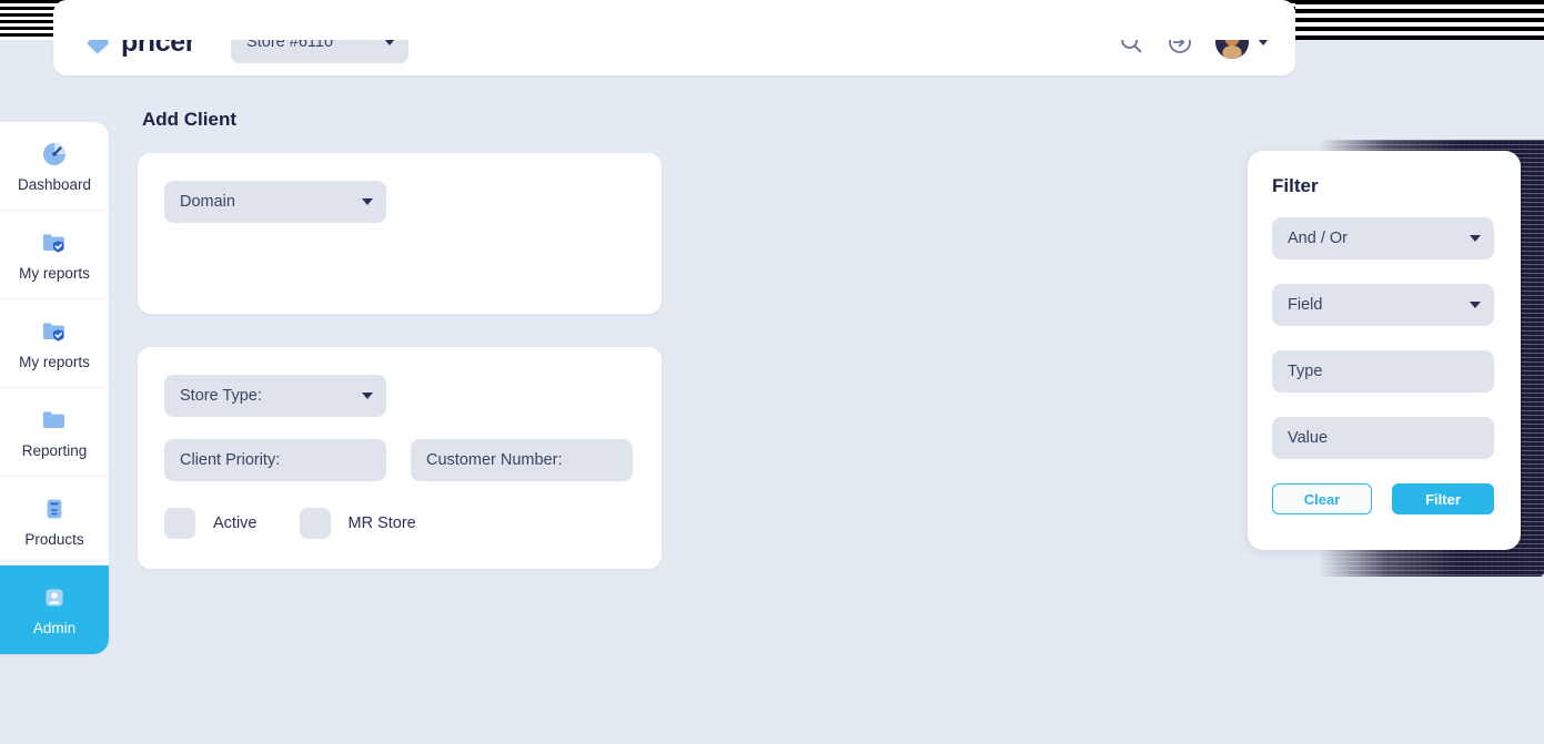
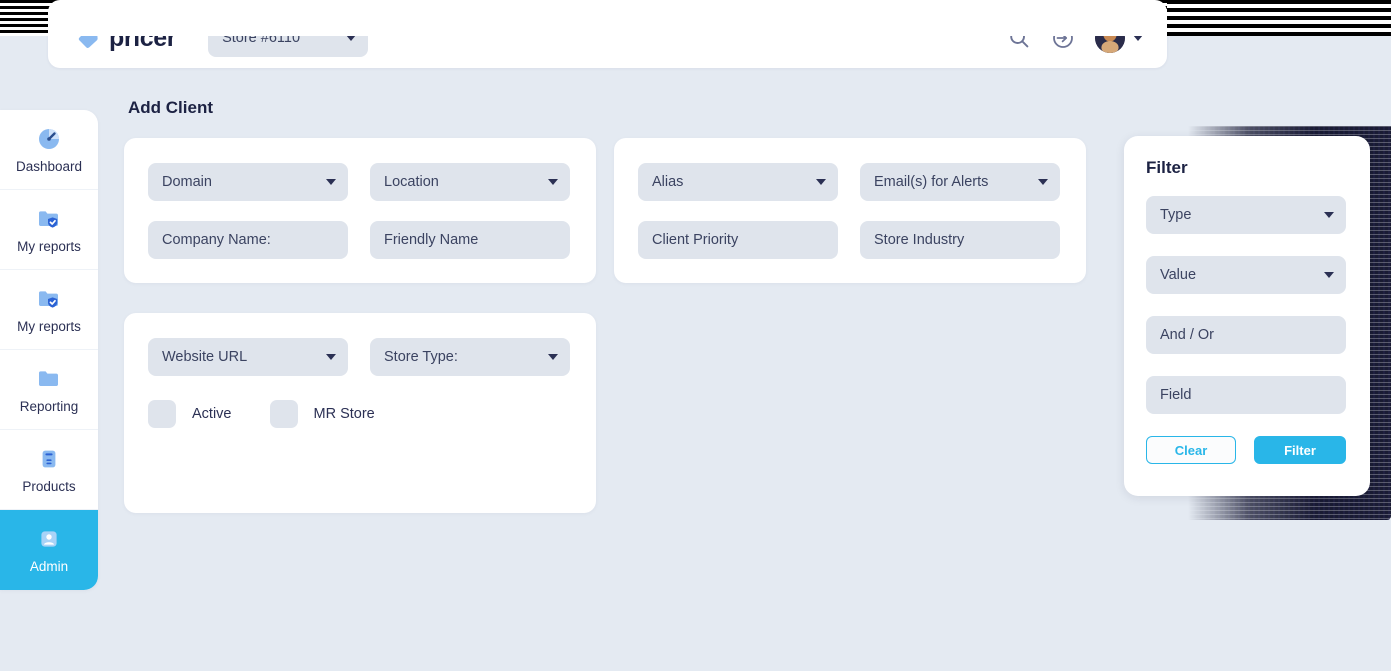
  pricer
  Store #6110
  Dashboard
  My reports
  My reports
  Reporting
  Products
  Admin
  Add Client
  Domain
+ Location
+ Company Name:
+ Friendly Name
+ Alias
+ Email(s) for Alerts
+ Client Priority
+ Store Industry
+ Website URL
  Store Type:
- Client Priority:
- Customer Number:
  Active
  MR Store
  Filter
- And / Or
+ Type
- Field
+ Value
- Type
+ And / Or
- Value
+ Field
  Clear
  Filter
